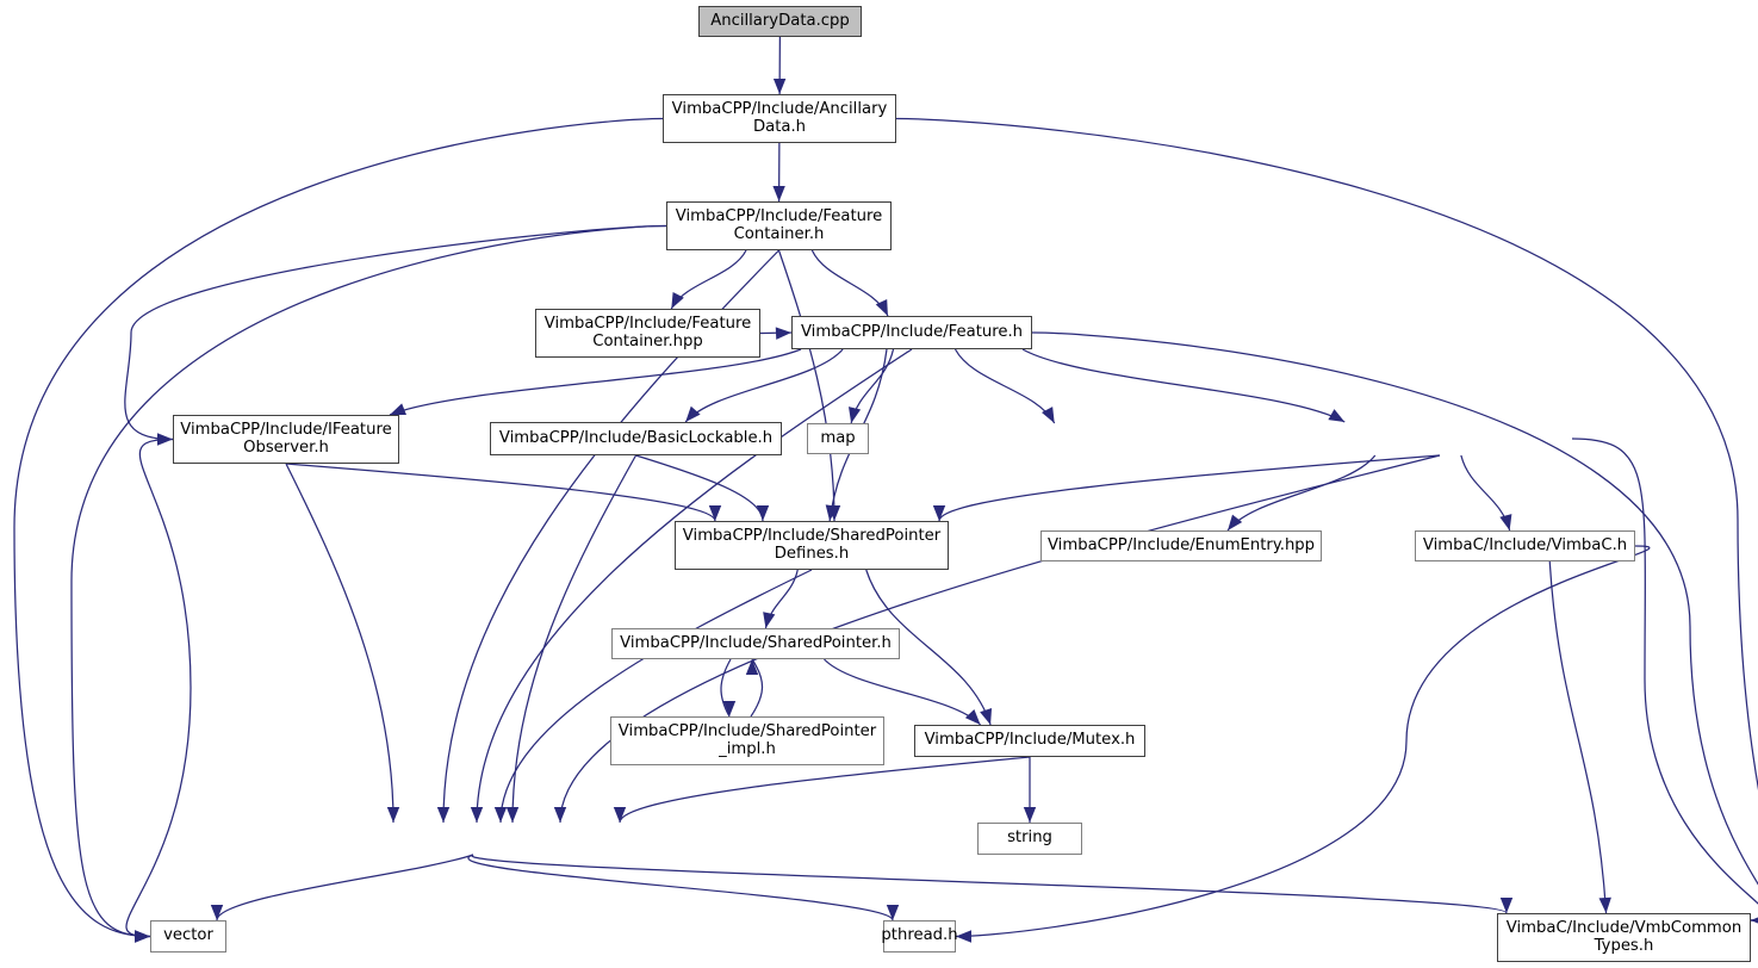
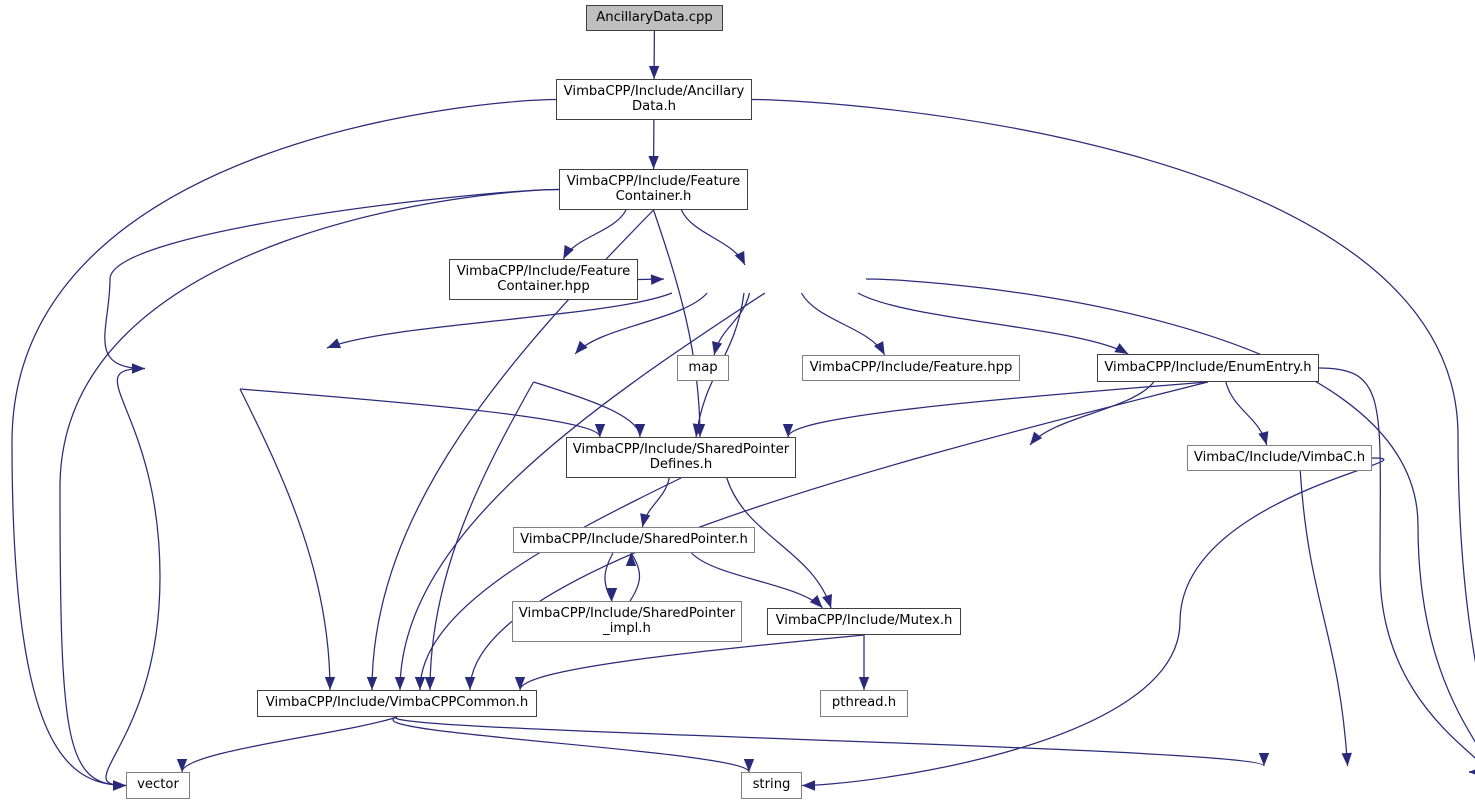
  AncillaryData.cpp
  VimbaCPP/Include/Ancillary
  Data.h
  VimbaCPP/Include/Feature
  Container.h
  VimbaCPP/Include/Feature
  Container.hpp
- VimbaCPP/Include/Feature.h
- VimbaCPP/Include/IFeature
- Observer.h
- VimbaCPP/Include/BasicLockable.h
  map
+ VimbaCPP/Include/Feature.hpp
+ VimbaCPP/Include/EnumEntry.h
  VimbaCPP/Include/SharedPointer
  Defines.h
- VimbaCPP/Include/EnumEntry.hpp
  VimbaC/Include/VimbaC.h
  VimbaCPP/Include/SharedPointer.h
  VimbaCPP/Include/SharedPointer
  _impl.h
  VimbaCPP/Include/Mutex.h
+ VimbaCPP/Include/VimbaCPPCommon.h
- string
+ pthread.h
  vector
- pthread.h
+ string
- VimbaC/Include/VmbCommon
- Types.h
